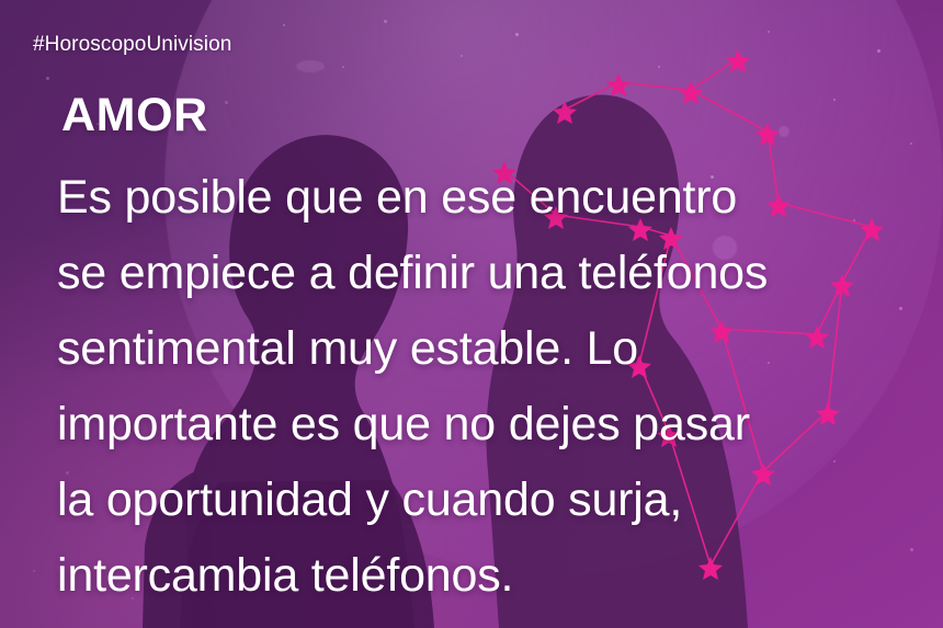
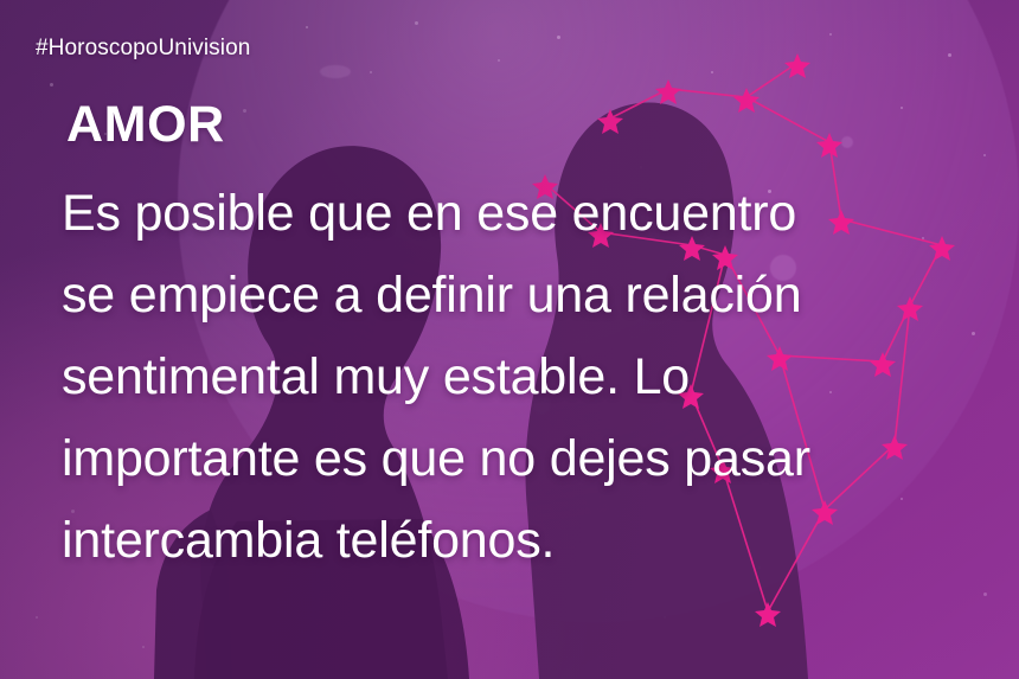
  #HoroscopoUnivision
  AMOR
  Es posible que en ese encuentro
- se empiece a definir una teléfonos
+ se empiece a definir una relación
  sentimental muy estable. Lo
  importante es que no dejes pasar
- la oportunidad y cuando surja,
  intercambia teléfonos.
